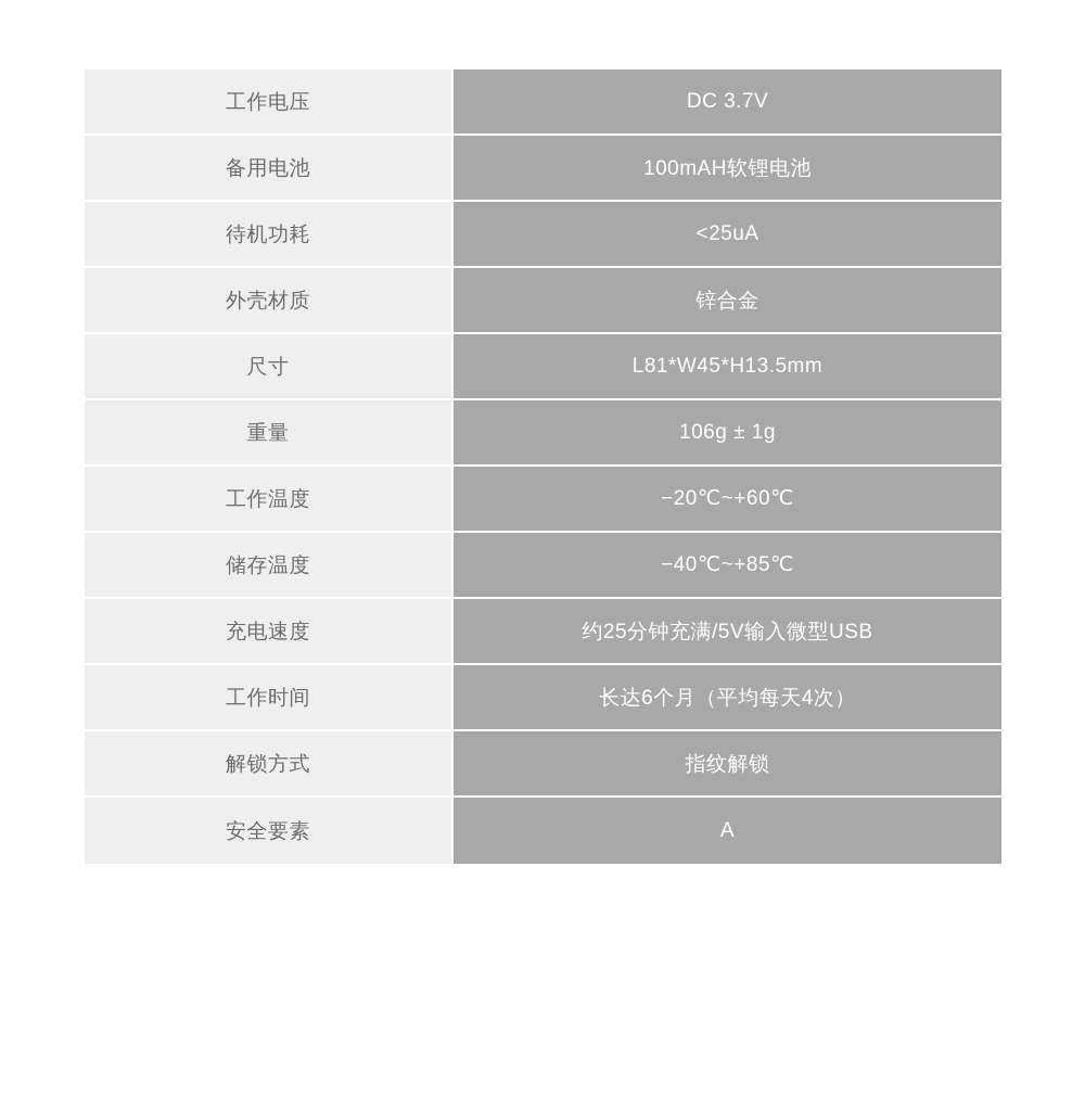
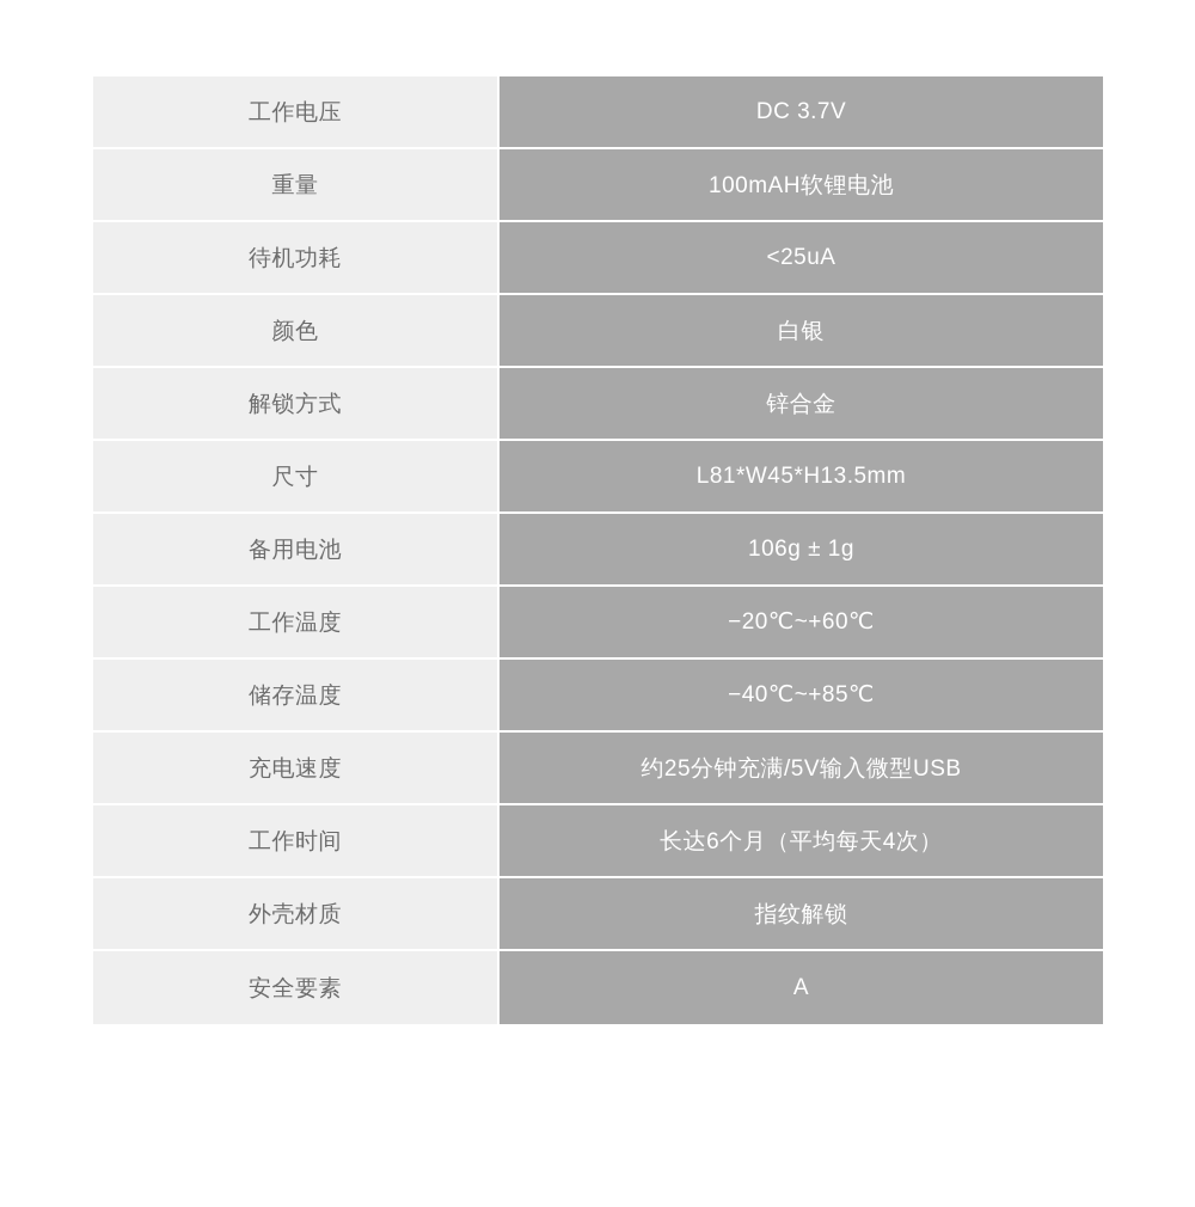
  工作电压	DC 3.7V
- 备用电池	100mAH软锂电池
+ 重量	100mAH软锂电池
  待机功耗	<25uA
+ 颜色	白银
- 外壳材质	锌合金
+ 解锁方式	锌合金
  尺寸	L81*W45*H13.5mm
- 重量	106g ± 1g
+ 备用电池	106g ± 1g
  工作温度	−20℃~+60℃
  储存温度	−40℃~+85℃
  充电速度	约25分钟充满/5V输入微型USB
  工作时间	长达6个月（平均每天4次）
- 解锁方式	指纹解锁
+ 外壳材质	指纹解锁
  安全要素	A
